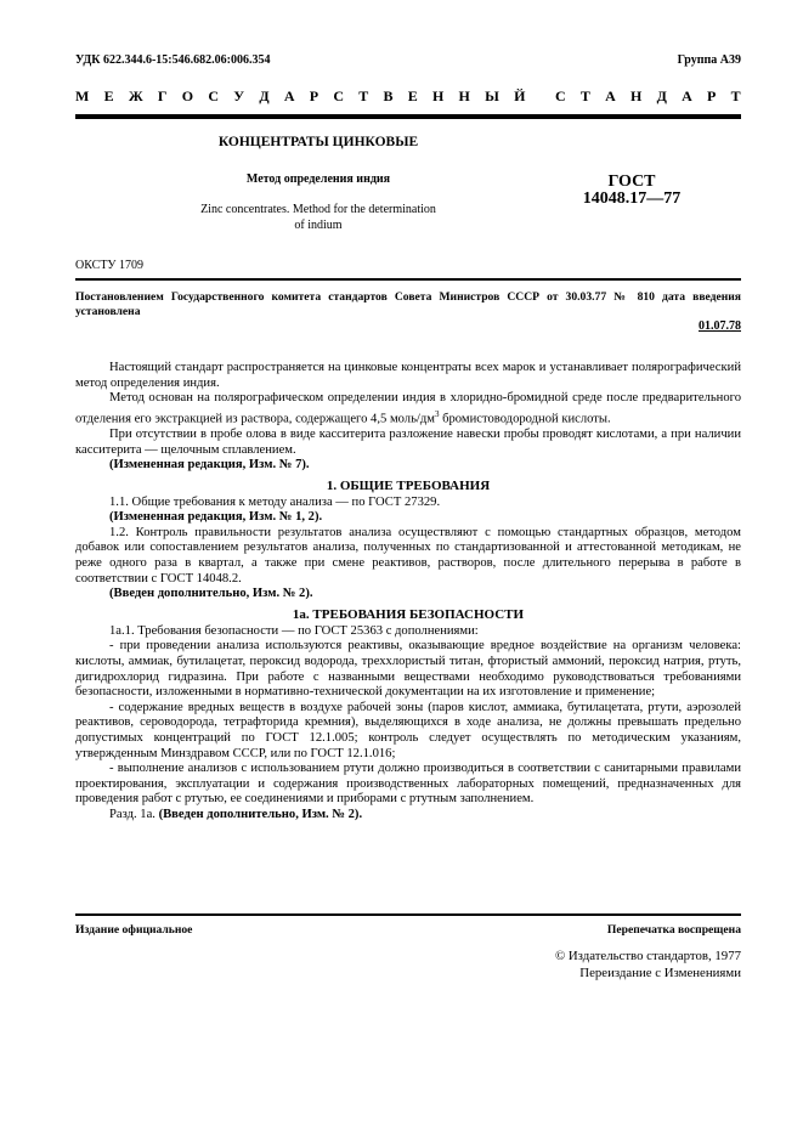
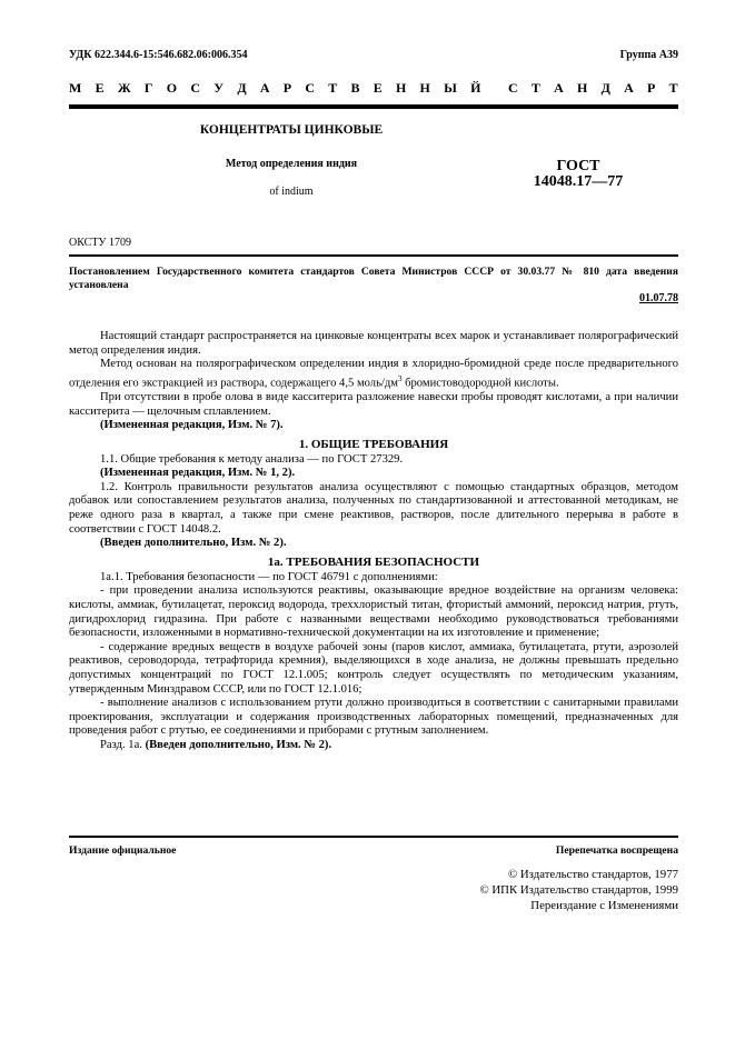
  УДК 622.344.6-15:546.682.06:006.354
  Группа А39
  М
  Е
  Ж
  Г
  О
  С
  У
  Д
  А
  Р
  С
  Т
  В
  Е
  Н
  Н
  Ы
  Й
  С
  Т
  А
  Н
  Д
  А
  Р
  Т
  КОНЦЕНТРАТЫ ЦИНКОВЫЕ
  Метод определения индия
- Zinc concentrates. Method for the determination
  of indium
  ГОСТ
  14048.17—77
  ОКСТУ 1709
  Постановлением Государственного комитета стандартов Совета Министров СССР от 30.03.77 № 810 дата введения установлена
  01.07.78
  Настоящий стандарт распространяется на цинковые концентраты всех марок и устанавливает полярографический метод определения индия.
  Метод основан на полярографическом определении индия в хлоридно-бромидной среде после предварительного отделения его экстракцией из раствора, содержащего 4,5 моль/дм3 бромистоводородной кислоты.
  При отсутствии в пробе олова в виде касситерита разложение навески пробы проводят кислотами, а при наличии касситерита — щелочным сплавлением.
  (Измененная редакция, Изм. № 7).
  1. ОБЩИЕ ТРЕБОВАНИЯ
  1.1. Общие требования к методу анализа — по ГОСТ 27329.
  (Измененная редакция, Изм. № 1, 2).
  1.2. Контроль правильности результатов анализа осуществляют с помощью стандартных образцов, методом добавок или сопоставлением результатов анализа, полученных по стандартизованной и аттестованной методикам, не реже одного раза в квартал, а также при смене реактивов, растворов, после длительного перерыва в работе в соответствии с ГОСТ 14048.2.
  (Введен дополнительно, Изм. № 2).
  1а. ТРЕБОВАНИЯ БЕЗОПАСНОСТИ
- 1а.1. Требования безопасности — по ГОСТ 25363 с дополнениями:
+ 1а.1. Требования безопасности — по ГОСТ 46791 с дополнениями:
  - при проведении анализа используются реактивы, оказывающие вредное воздействие на организм человека: кислоты, аммиак, бутилацетат, пероксид водорода, треххлористый титан, фтористый аммоний, пероксид натрия, ртуть, дигидрохлорид гидразина. При работе с названными веществами необходимо руководствоваться требованиями безопасности, изложенными в нормативно-технической документации на их изготовление и применение;
  - содержание вредных веществ в воздухе рабочей зоны (паров кислот, аммиака, бутилацетата, ртути, аэрозолей реактивов, сероводорода, тетрафторида кремния), выделяющихся в ходе анализа, не должны превышать предельно допустимых концентраций по ГОСТ 12.1.005; контроль следует осуществлять по методическим указаниям, утвержденным Минздравом СССР, или по ГОСТ 12.1.016;
  - выполнение анализов с использованием ртути должно производиться в соответствии с санитарными правилами проектирования, эксплуатации и содержания производственных лабораторных помещений, предназначенных для проведения работ с ртутью, ее соединениями и приборами с ртутным заполнением.
  Разд. 1а. (Введен дополнительно, Изм. № 2).
  Издание официальное
  Перепечатка воспрещена
  © Издательство стандартов, 1977
+ © ИПК Издательство стандартов, 1999
  Переиздание с Изменениями
